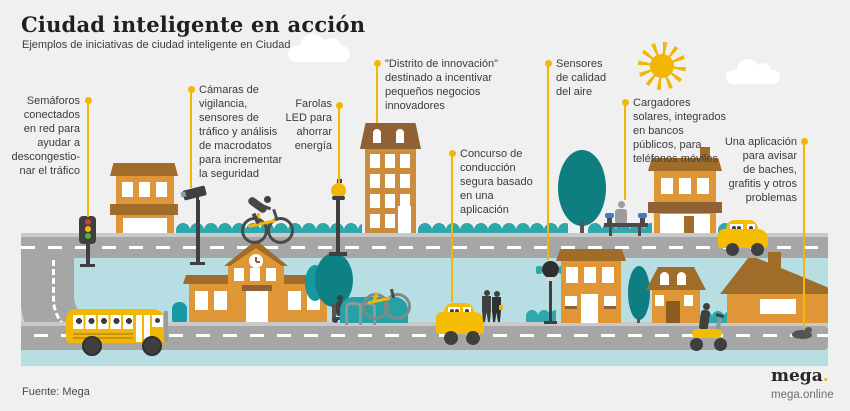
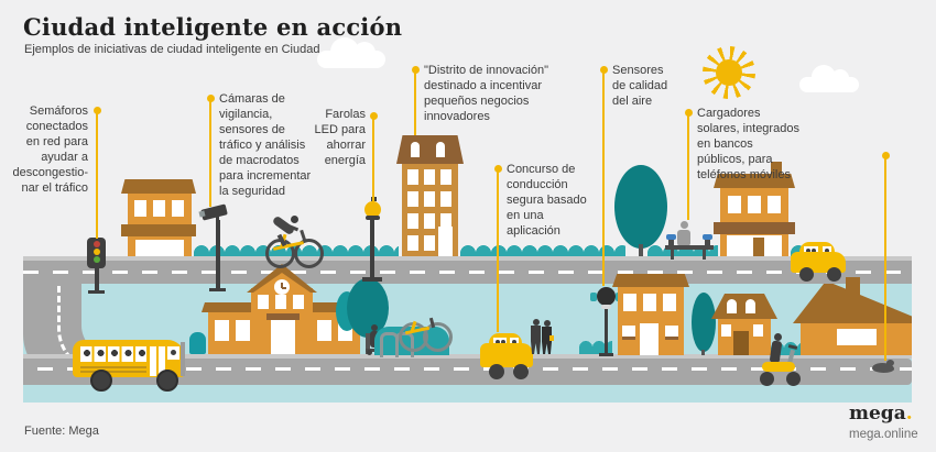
  Ciudad inteligente en acción
  Ejemplos de iniciativas de ciudad inteligente en Ciudad
  Semáforos
  conectados
  en red para
  ayudar a
  descongestio-
  nar el tráfico
  Cámaras de
  vigilancia,
  sensores de
  tráfico y análisis
  de macrodatos
  para incrementar
  la seguridad
  Farolas
  LED para
  ahorrar
  energía
  "Distrito de innovación"
  destinado a incentivar
  pequeños negocios
  innovadores
  Concurso de
  conducción
  segura basado
  en una
  aplicación
  Sensores
  de calidad
  del aire
  Cargadores
  solares, integrados
  en bancos
  públicos, para
  teléfonos móviles
- Una aplicación
- para avisar
- de baches,
- grafitis y otros
- problemas
  Fuente: Mega
  mega.
  mega.online
